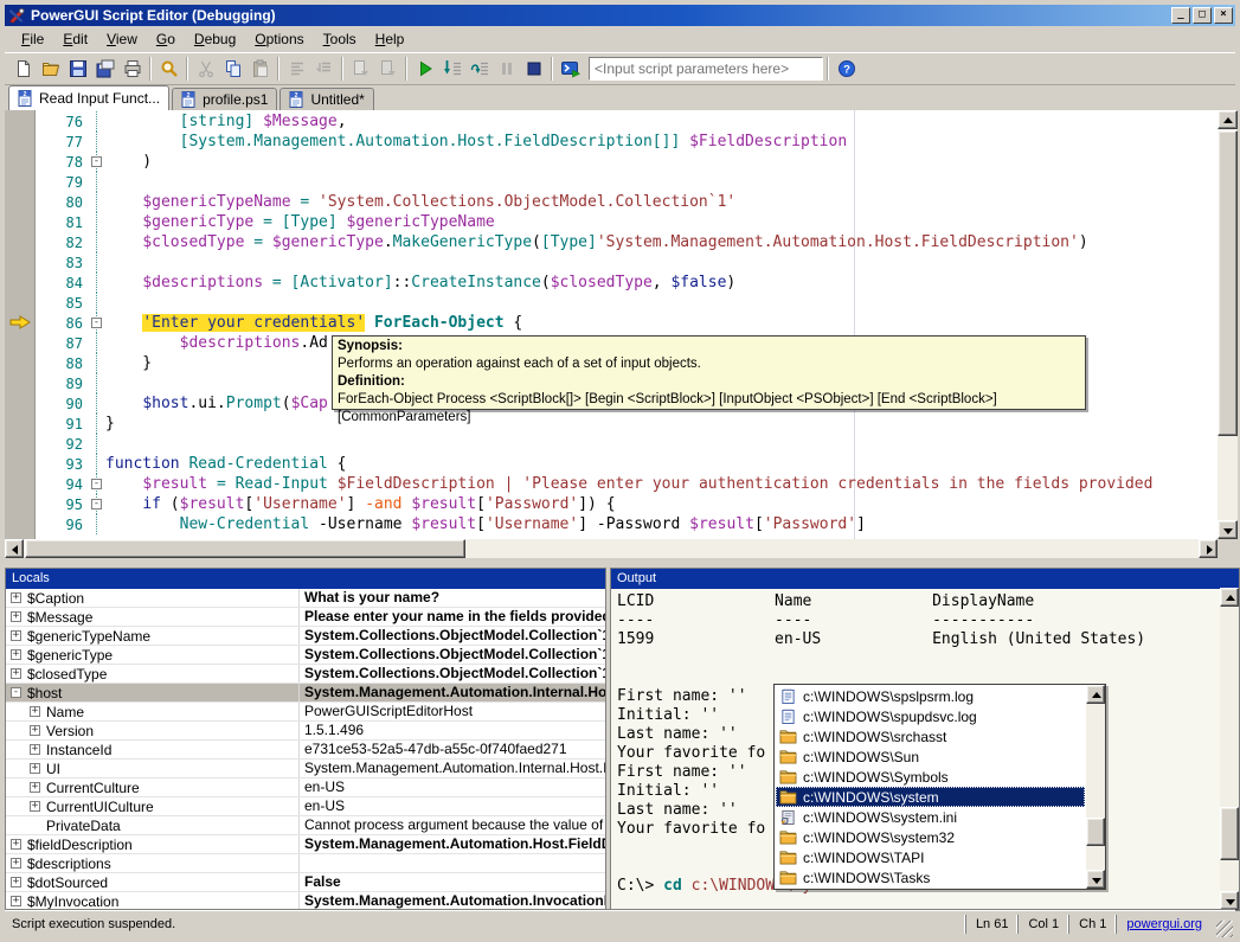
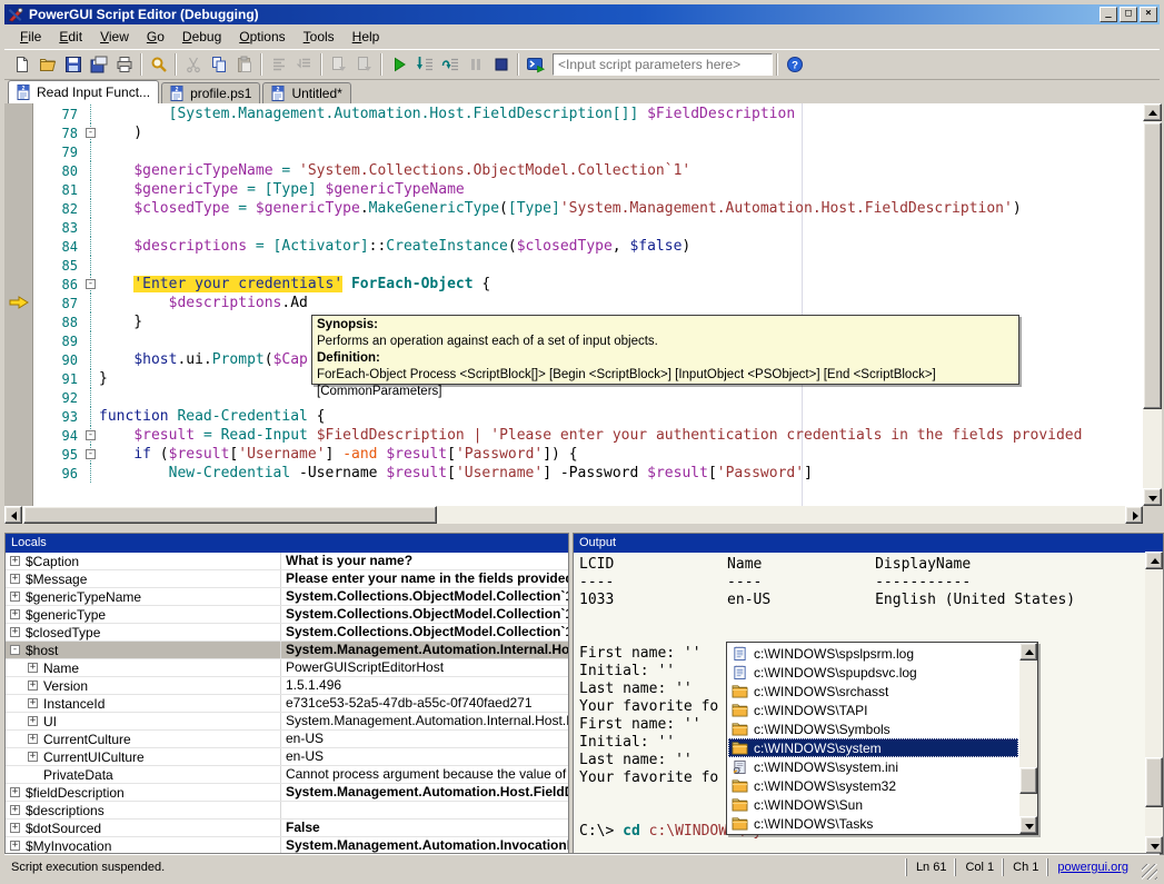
  PowerGUI Script Editor (Debugging)
  _
  □
  ×
  File
  Edit
  View
  Go
  Debug
  Options
  Tools
  Help
  <Input script parameters here>
  ?
  Read Input Funct...
  profile.ps1
  Untitled*
- 76
- [string] $Message,
  77
  [System.Management.Automation.Host.FieldDescription[]] $FieldDescription
  78
  -
  )
  79
  80
  $genericTypeName = 'System.Collections.ObjectModel.Collection`1'
  81
  $genericType = [Type] $genericTypeName
  82
  $closedType = $genericType.MakeGenericType([Type]'System.Management.Automation.Host.FieldDescription')
  83
  84
  $descriptions = [Activator]::CreateInstance($closedType, $false)
  85
  86
  -
  'Enter your credentials' ForEach-Object {
  87
  $descriptions.Ad
  88
  }
  89
  90
  $host.ui.Prompt($Cap
  91
  }
  92
  93
  function Read-Credential {
  94
  -
  $result = Read-Input $FieldDescription | 'Please enter your authentication credentials in the fields provided
  95
  -
  if ($result['Username'] -and $result['Password']) {
  96
  New-Credential -Username $result['Username'] -Password $result['Password']
  Synopsis:
  Performs an operation against each of a set of input objects.
  Definition:
  ForEach-Object Process <ScriptBlock[]> [Begin <ScriptBlock>] [InputObject <PSObject>] [End <ScriptBlock>] [CommonParameters]
  Locals
  +
  $Caption
  What is your name?
  +
  $Message
  Please enter your name in the fields provide
  +
  $genericTypeName
  System.Collections.ObjectModel.Collection`
  +
  $genericType
  System.Collections.ObjectModel.Collection`
  +
  $closedType
  System.Collections.ObjectModel.Collection`
  -
  $host
  System.Management.Automation.Internal.Ho
  +
  Name
  PowerGUIScriptEditorHost
  +
  Version
  1.5.1.496
  +
  InstanceId
  e731ce53-52a5-47db-a55c-0f740faed271
  +
  UI
  System.Management.Automation.Internal.Host.I
  +
  CurrentCulture
  en-US
  +
  CurrentUICulture
  en-US
  PrivateData
  Cannot process argument because the value of
  +
  $fieldDescription
  System.Management.Automation.Host.Field
  +
  $descriptions
  +
  $dotSourced
  False
  +
  $MyInvocation
  System.Management.Automation.Invocation
  Output
  LCID Name DisplayName
  ---- ---- -----------
- 1599 en-US English (United States)
+ 1033 en-US English (United States)
  First name: ''
  Initial: ''
  Last name: ''
  Your favorite fo
  First name: ''
  Initial: ''
  Last name: ''
  Your favorite fo
  C:\> cd c:\WINDOW
  c:\WINDOWS\spslpsrm.log
  c:\WINDOWS\spupdsvc.log
  c:\WINDOWS\srchasst
- c:\WINDOWS\Sun
+ c:\WINDOWS\TAPI
  c:\WINDOWS\Symbols
  c:\WINDOWS\system
  c:\WINDOWS\system.ini
  c:\WINDOWS\system32
- c:\WINDOWS\TAPI
+ c:\WINDOWS\Sun
  c:\WINDOWS\Tasks
  Script execution suspended.
  Ln 61
  Col 1
  Ch 1
  powergui.org
